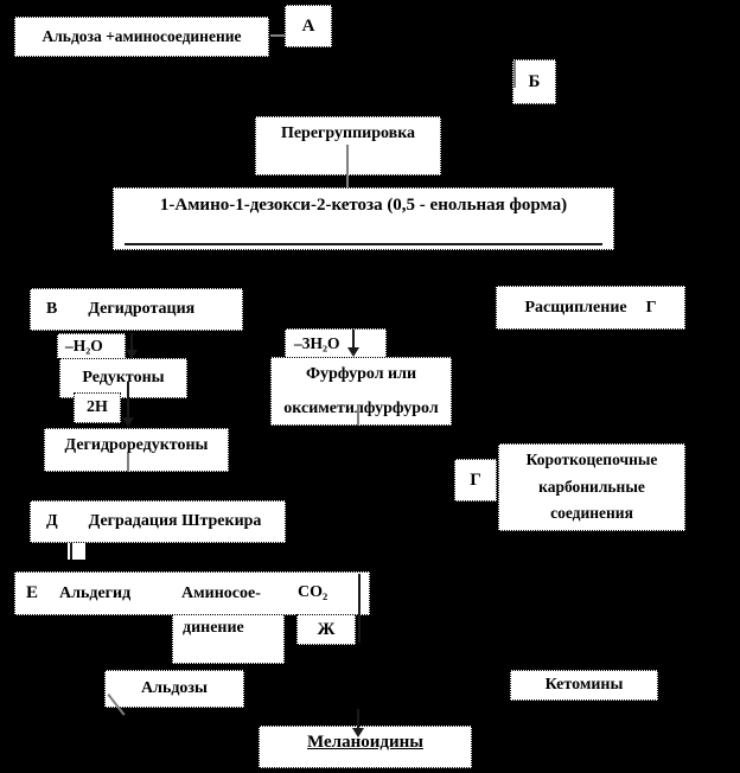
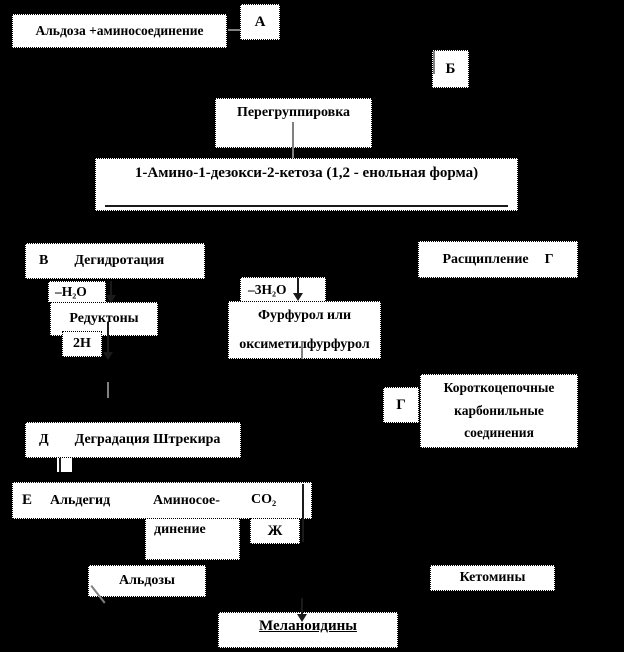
  Альдоза +аминосоединение
  А
  Б
  Перегруппировка
- 1-Амино-1-дезокси-2-кетоза (0,5 - енольная форма)
+ 1-Амино-1-дезокси-2-кетоза (1,2 - енольная форма)
  В
  Дегидротация
  –Н₂О
  Редуктоны
  2Н
- Дегидроредуктоны
  –3Н₂О
  Фурфурол или
  оксиметифурфурол
  Расщипление
  Г
  Г
  Короткоцепочные
  карбонильные
  соединения
  Д
  Деградация Штрекира
  Е
  Альдегид
  Аминосое-
  СО₂
  динение
  Ж
  Альдозы
  Кетомины
  Меланоидины
